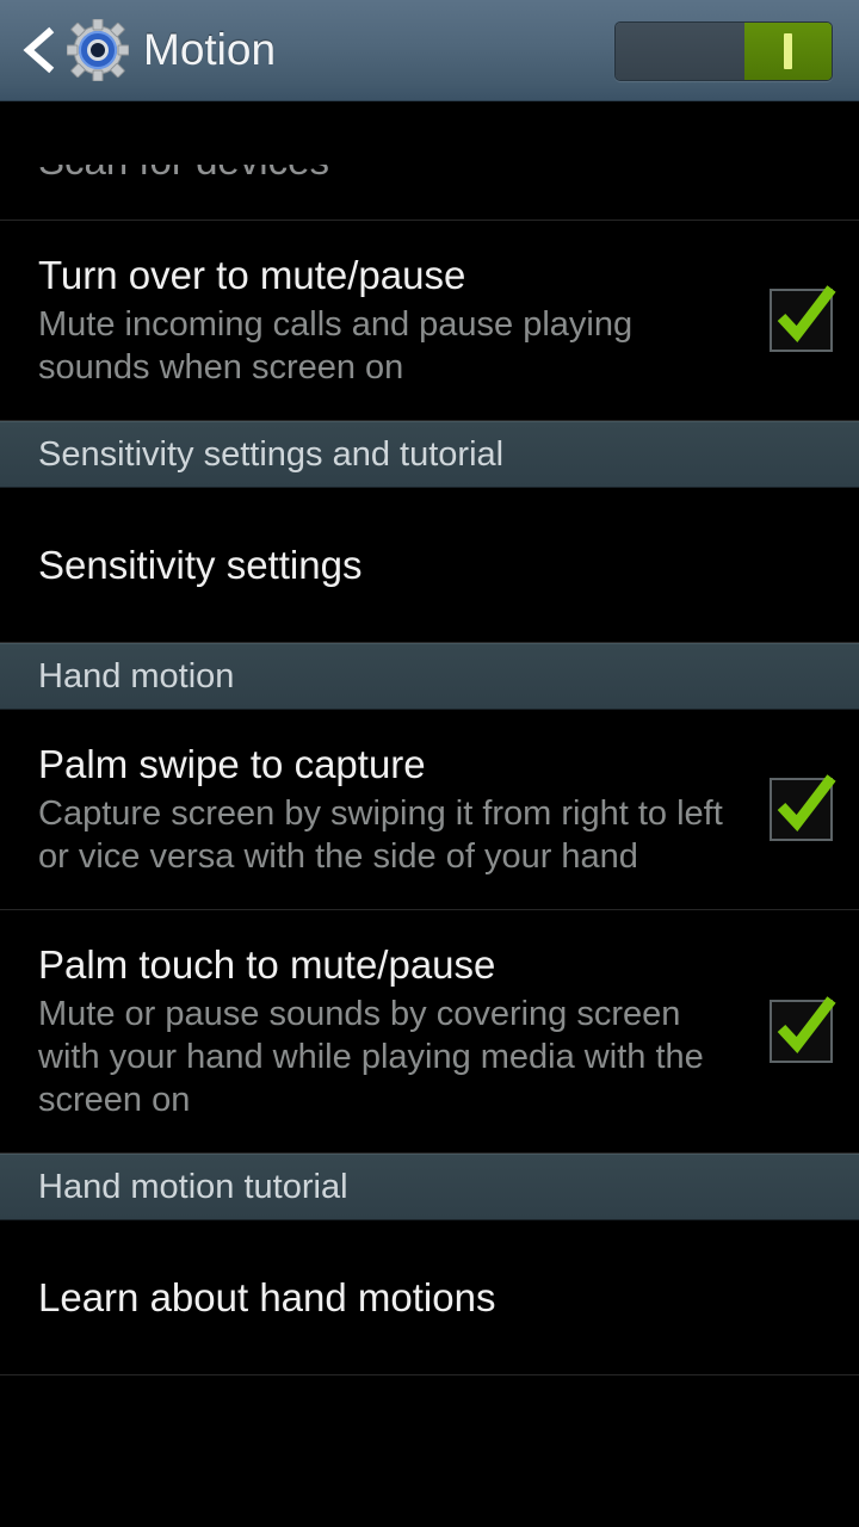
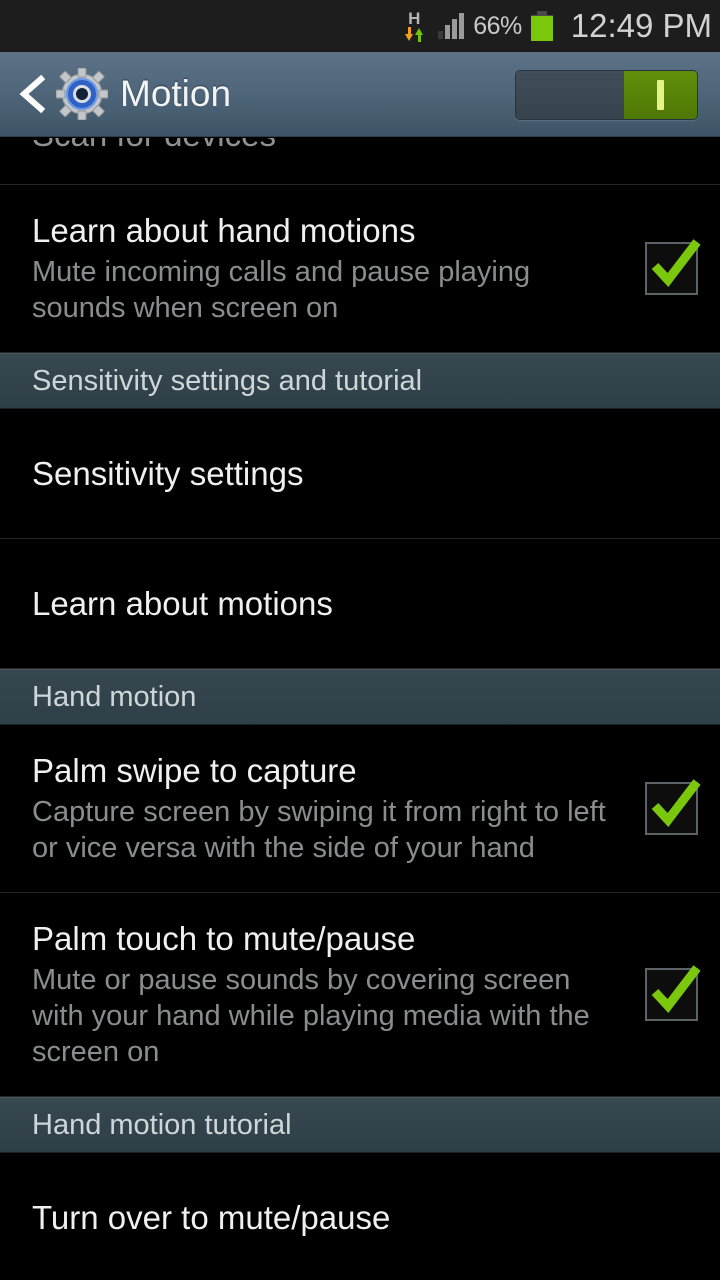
+ H
+ 66%
+ 12:49 PM
  Motion
- Turn over to mute/pause
+ Learn about hand motions
  Mute incoming calls and pause playing sounds when screen on
  Sensitivity settings and tutorial
  Sensitivity settings
+ Learn about motions
  Hand motion
  Palm swipe to capture
  Capture screen by swiping it from right to left or vice versa with the side of your hand
  Palm touch to mute/pause
  Mute or pause sounds by covering screen with your hand while playing media with the screen on
  Hand motion tutorial
- Learn about hand motions
+ Turn over to mute/pause
